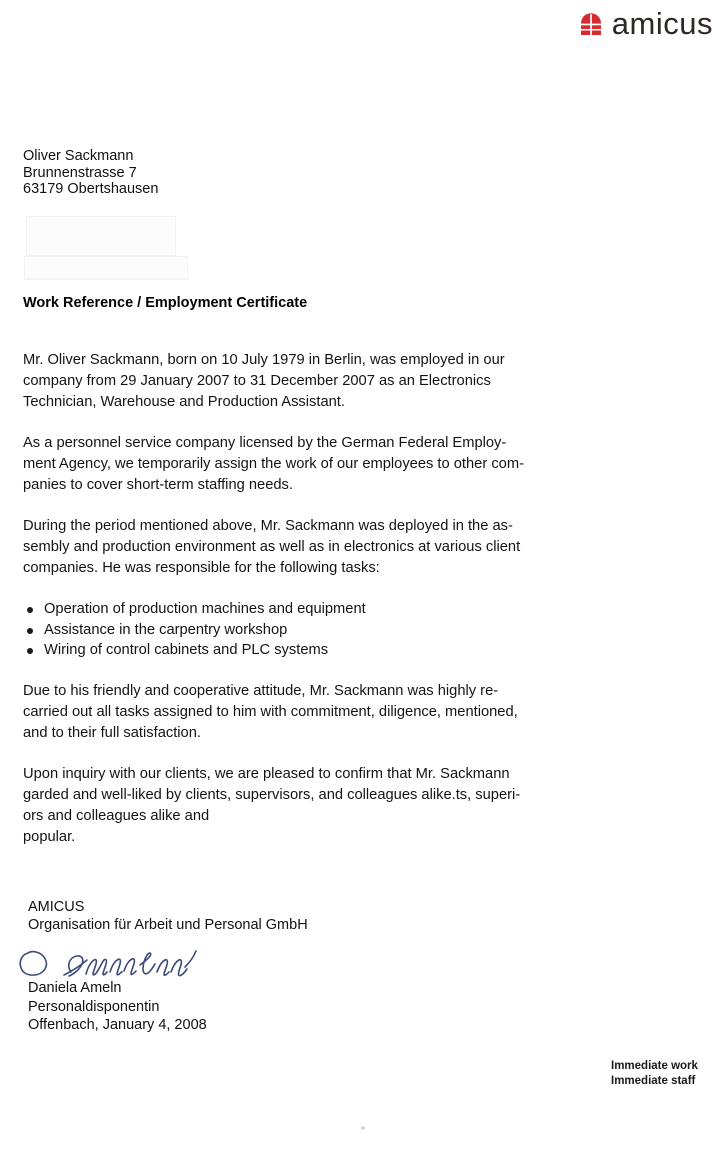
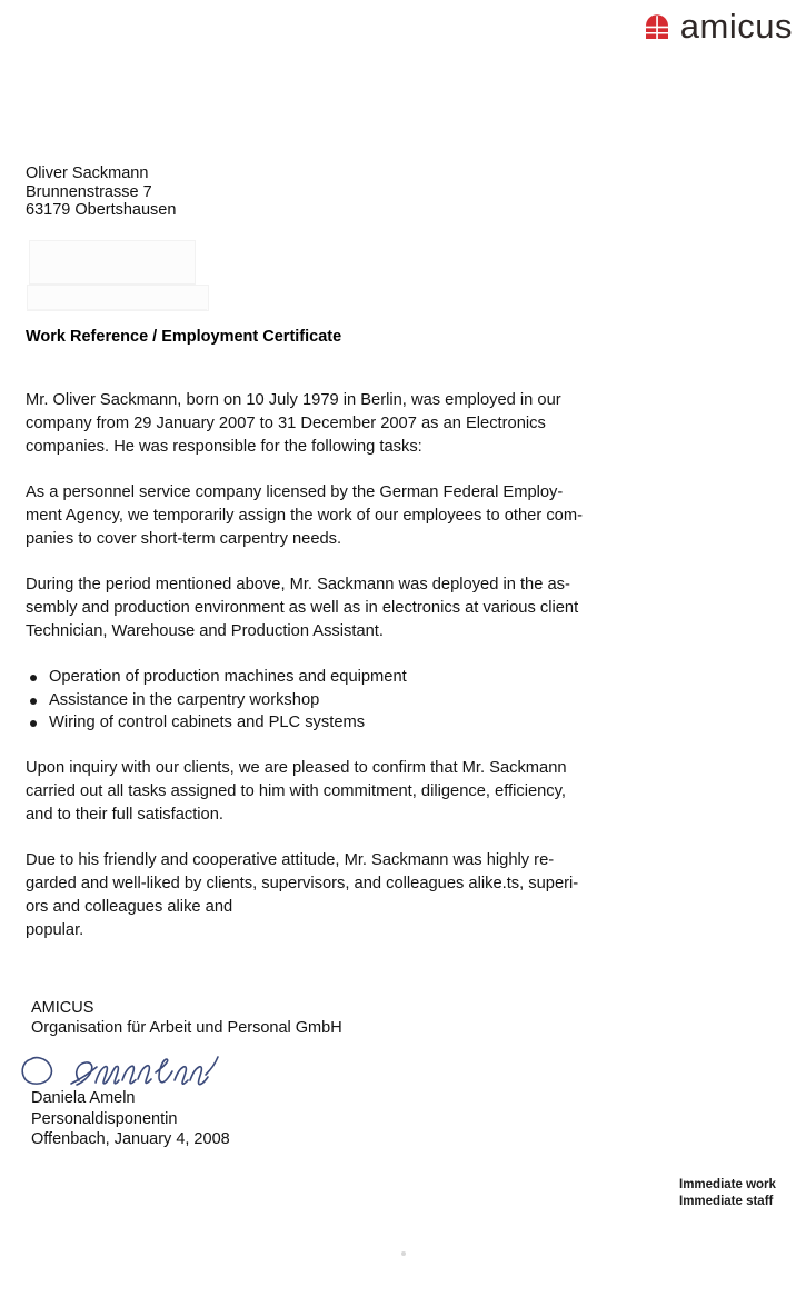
  amicus
  Oliver Sackmann
  Brunnenstrasse 7
  63179 Obertshausen
  Work Reference / Employment Certificate
  Mr. Oliver Sackmann, born on 10 July 1979 in Berlin, was employed in our
  company from 29 January 2007 to 31 December 2007 as an Electronics
- Technician, Warehouse and Production Assistant.
+ companies. He was responsible for the following tasks:
  As a personnel service company licensed by the German Federal Employ-
  ment Agency, we temporarily assign the work of our employees to other com-
- panies to cover short-term staffing needs.
+ panies to cover short-term carpentry needs.
  During the period mentioned above, Mr. Sackmann was deployed in the as-
  sembly and production environment as well as in electronics at various client
- companies. He was responsible for the following tasks:
+ Technician, Warehouse and Production Assistant.
  Operation of production machines and equipment
  Assistance in the carpentry workshop
  Wiring of control cabinets and PLC systems
- Due to his friendly and cooperative attitude, Mr. Sackmann was highly re-
+ Upon inquiry with our clients, we are pleased to confirm that Mr. Sackmann
- carried out all tasks assigned to him with commitment, diligence, mentioned,
+ carried out all tasks assigned to him with commitment, diligence, efficiency,
  and to their full satisfaction.
- Upon inquiry with our clients, we are pleased to confirm that Mr. Sackmann
+ Due to his friendly and cooperative attitude, Mr. Sackmann was highly re-
  garded and well-liked by clients, supervisors, and colleagues alike.ts, superi-
  ors and colleagues alike and
  popular.
  AMICUS
  Organisation für Arbeit und Personal GmbH
  Daniela Ameln
  Personaldisponentin
  Offenbach, January 4, 2008
  Immediate work
  Immediate staff
